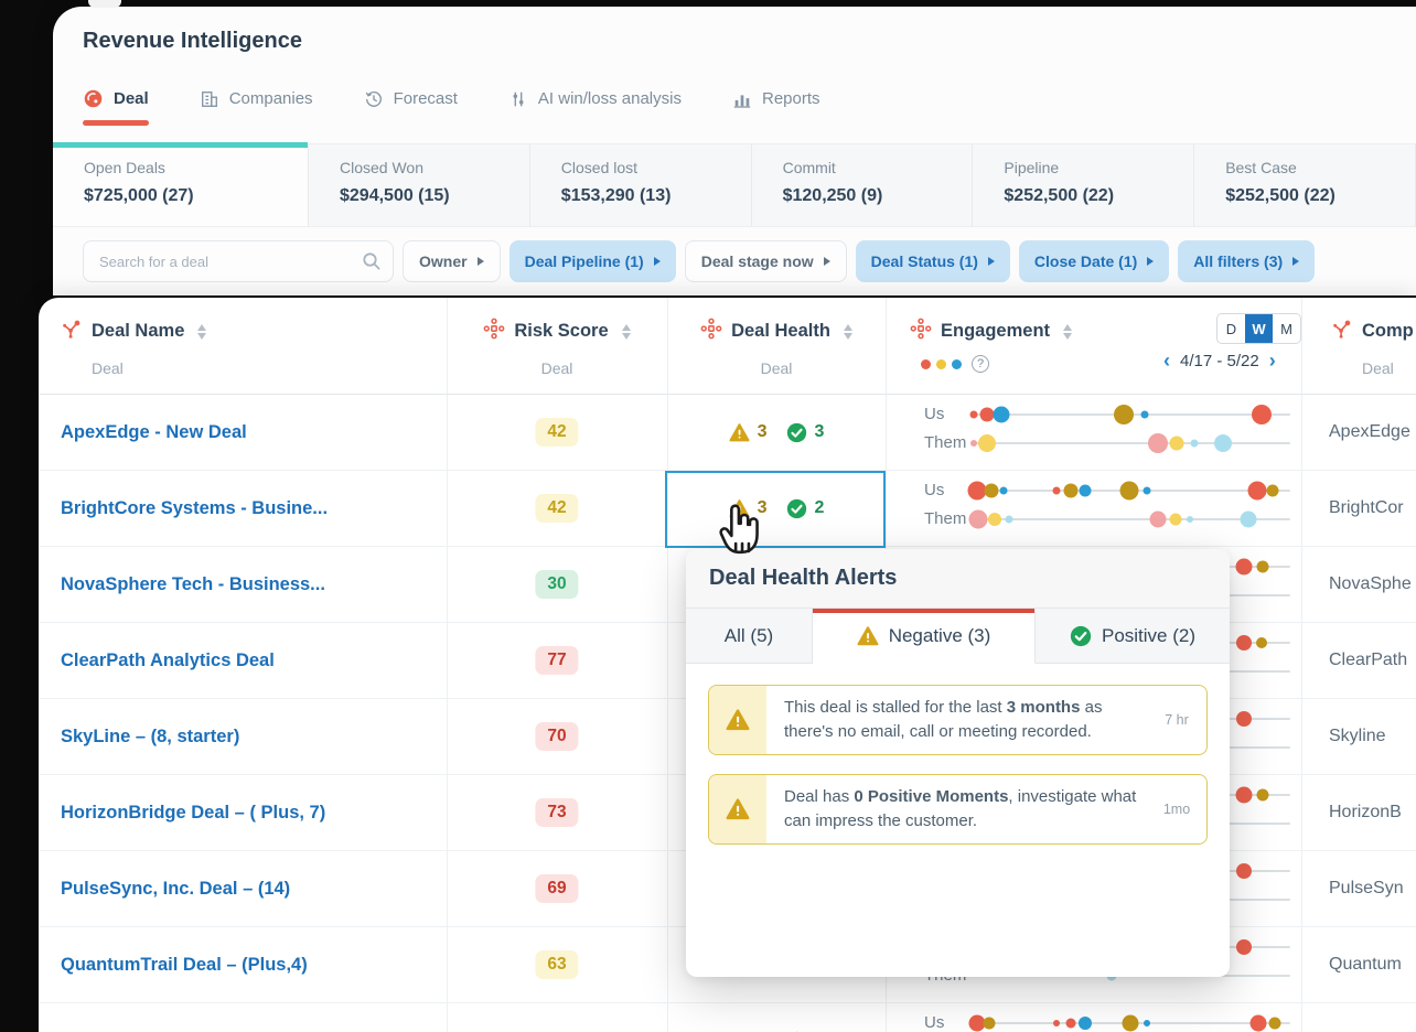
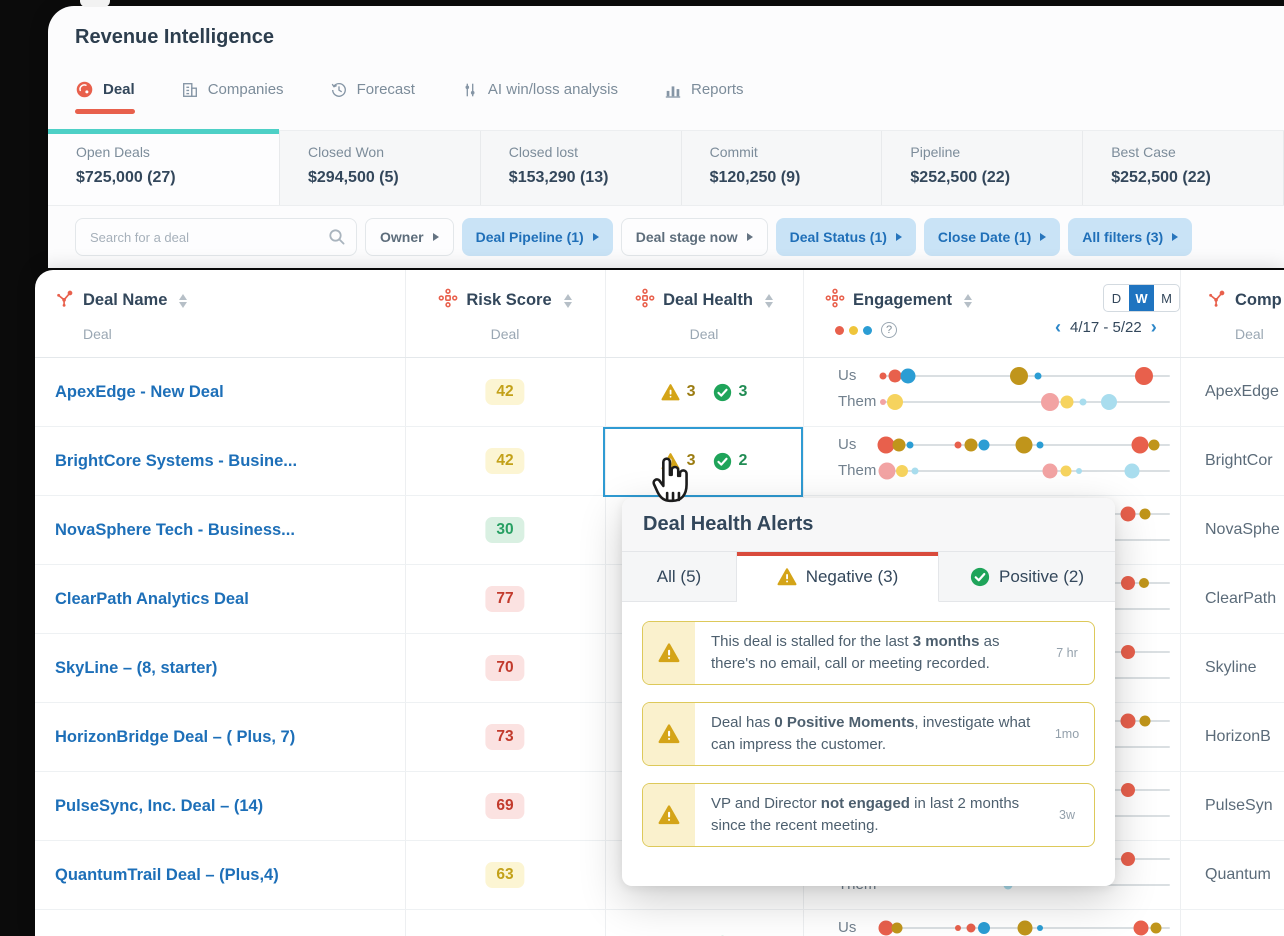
  Revenue Intelligence
  Deal
  Companies
  Forecast
  AI win/loss analysis
  Reports
  Open Deals
  $725,000 (27)
  Closed Won
- $294,500 (15)
+ $294,500 (5)
  Closed lost
  $153,290 (13)
  Commit
  $120,250 (9)
  Pipeline
  $252,500 (22)
  Best Case
  $252,500 (22)
  Search for a deal
  Owner
  Deal Pipeline (1)
  Deal stage now
  Deal Status (1)
  Close Date (1)
  All filters (3)
  Deal Name
  Deal
  Risk Score
  Deal
  Deal Health
  Deal
  Engagement
  ?
  D
  W
  M
  ‹
  4/17 - 5/22
  ›
  Comp
  Deal
  ApexEdge - New Deal
  42
  3
  3
  Us
  Them
  ApexEdge
  BrightCore Systems - Busine...
  42
  3
  2
  Us
  Them
  BrightCor
  NovaSphere Tech - Business...
  30
  NovaSphe
  ClearPath Analytics Deal
  77
  ClearPath
  SkyLine – (8, starter)
  70
  Skyline
  HorizonBridge Deal – ( Plus, 7)
  73
  HorizonB
  PulseSync, Inc. Deal – (14)
  69
  PulseSyn
  QuantumTrail Deal – (Plus,4)
  63
  Quantum
  Us
  Deal Health Alerts
  All (5)
  Negative (3)
  Positive (2)
  This deal is stalled for the last 3 months as there's no email, call or meeting recorded.
  7 hr
  Deal has 0 Positive Moments, investigate what can impress the customer.
  1mo
+ VP and Director not engaged in last 2 months since the recent meeting.
+ 3w
